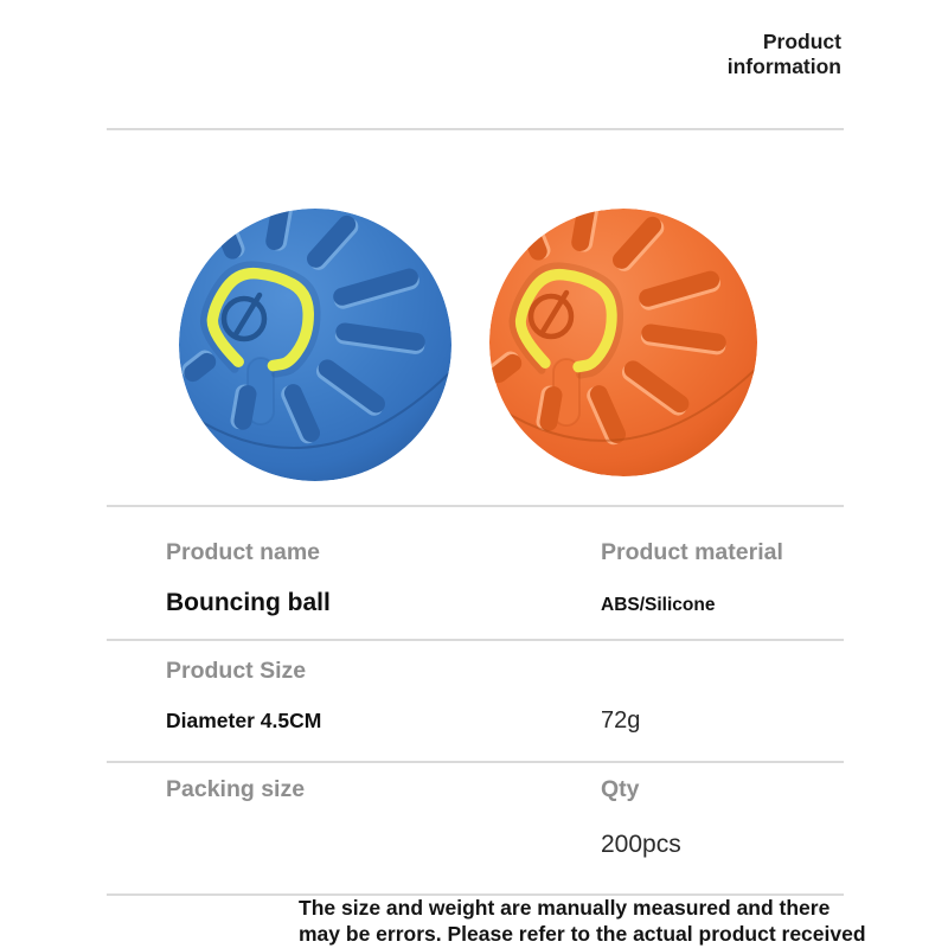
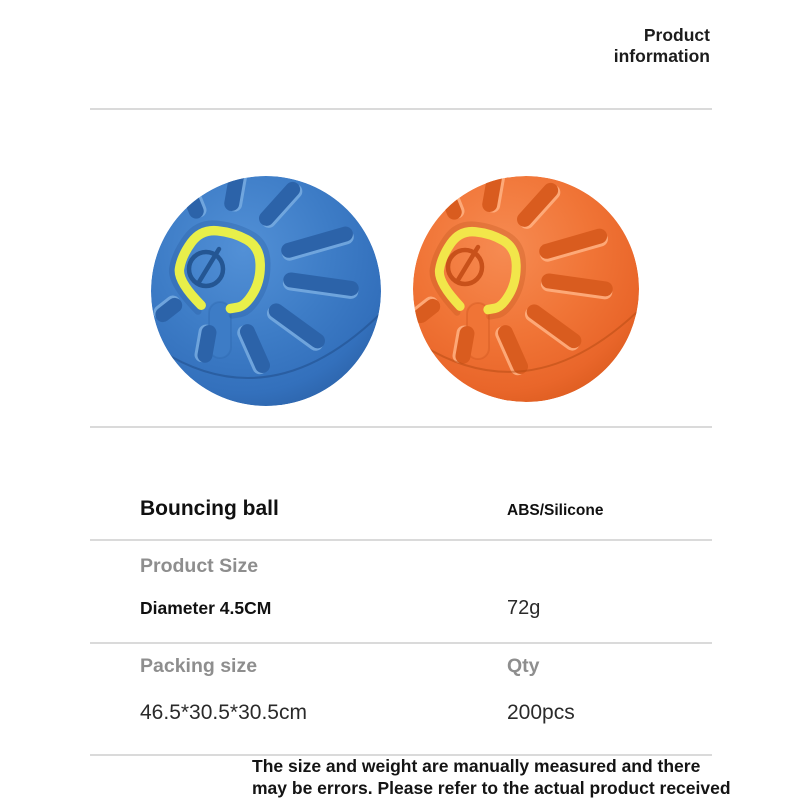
  Product
  information
- Product name
  Bouncing ball
- Product material
  ABS/Silicone
  Product Size
  Diameter 4.5CM
  72g
  Packing size
+ 46.5*30.5*30.5cm
  Qty
  200pcs
  The size and weight are manually measured and there may be errors. Please refer to the actual product received
